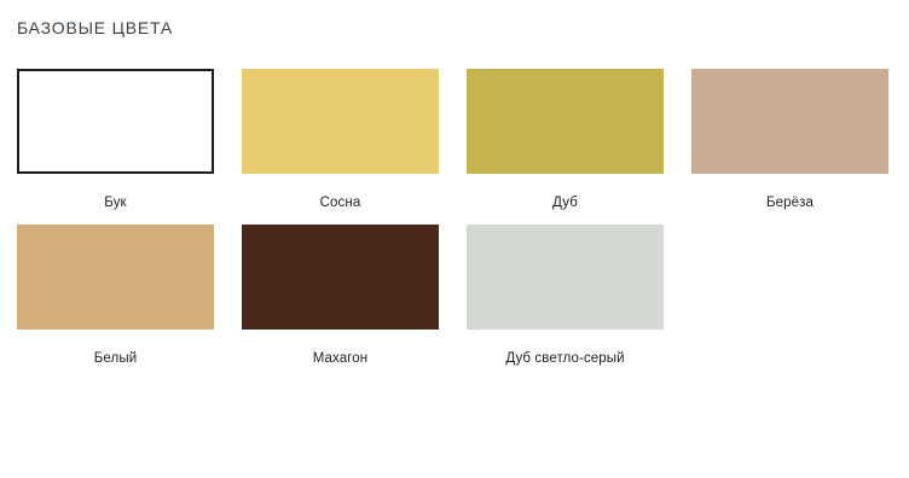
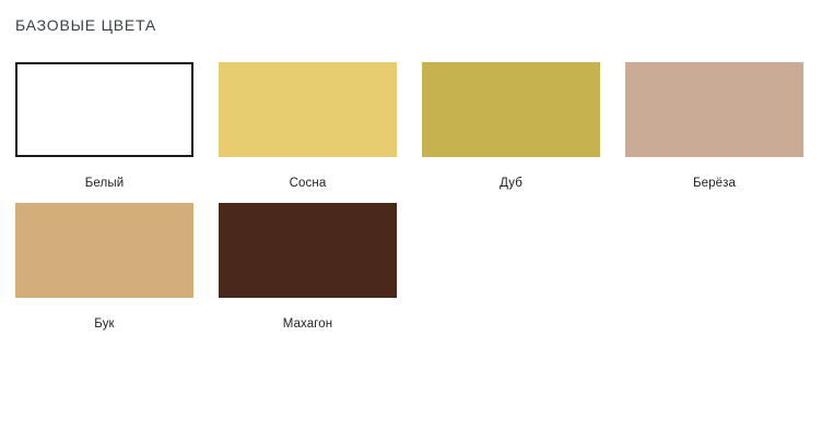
  БАЗОВЫЕ ЦВЕТА
- Бук
+ Белый
  Сосна
  Дуб
  Берёза
- Белый
+ Бук
  Махагон
- Дуб светло-серый
